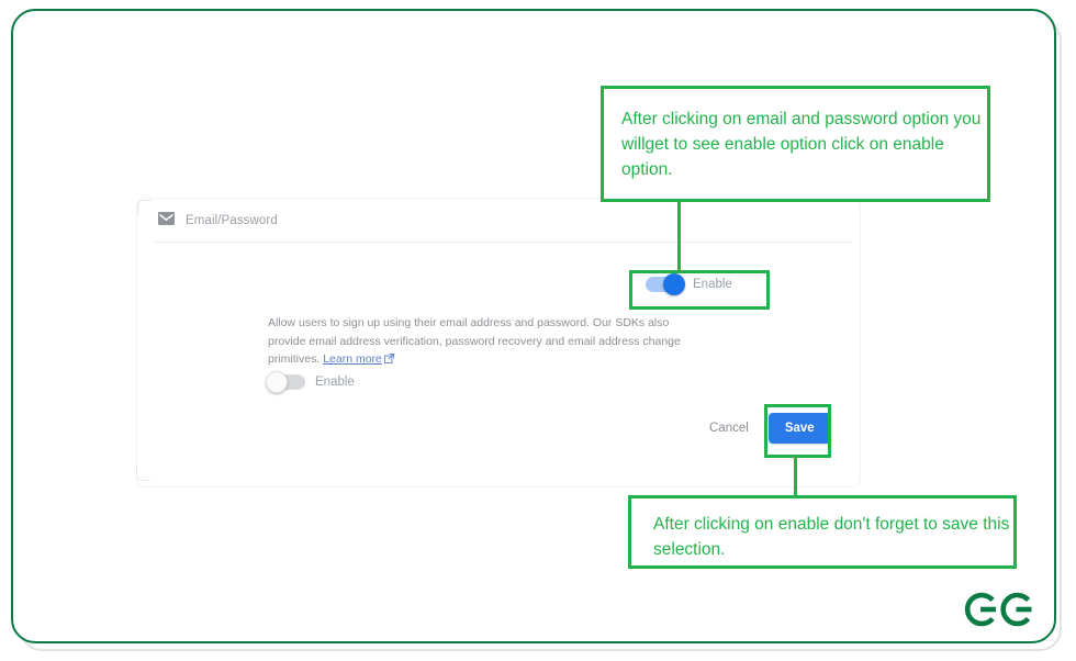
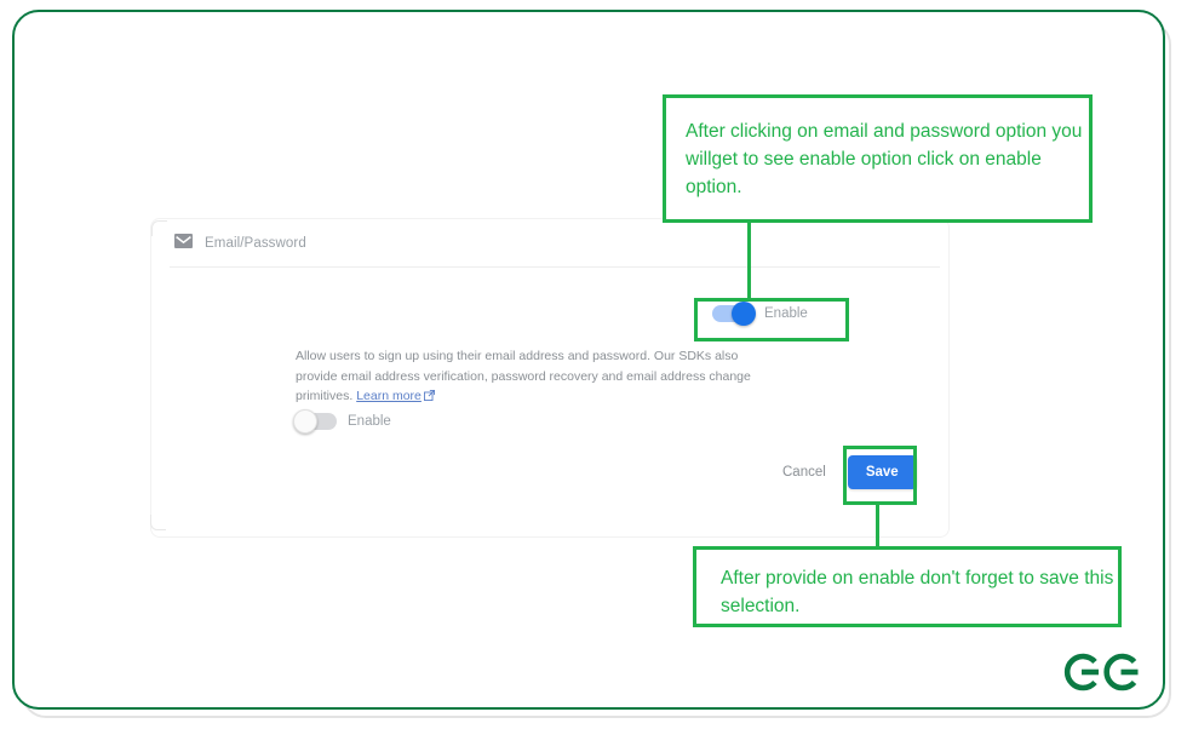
  Email/Password
  Enable
  Allow users to sign up using their email address and password. Our SDKs also provide email address verification, password recovery and email address change primitives. Learn more
  Enable
  Cancel
  Save
  After clicking on email and password option you willget to see enable option click on enable option.
- After clicking on enable don't forget to save this selection.
+ After provide on enable don't forget to save this selection.
